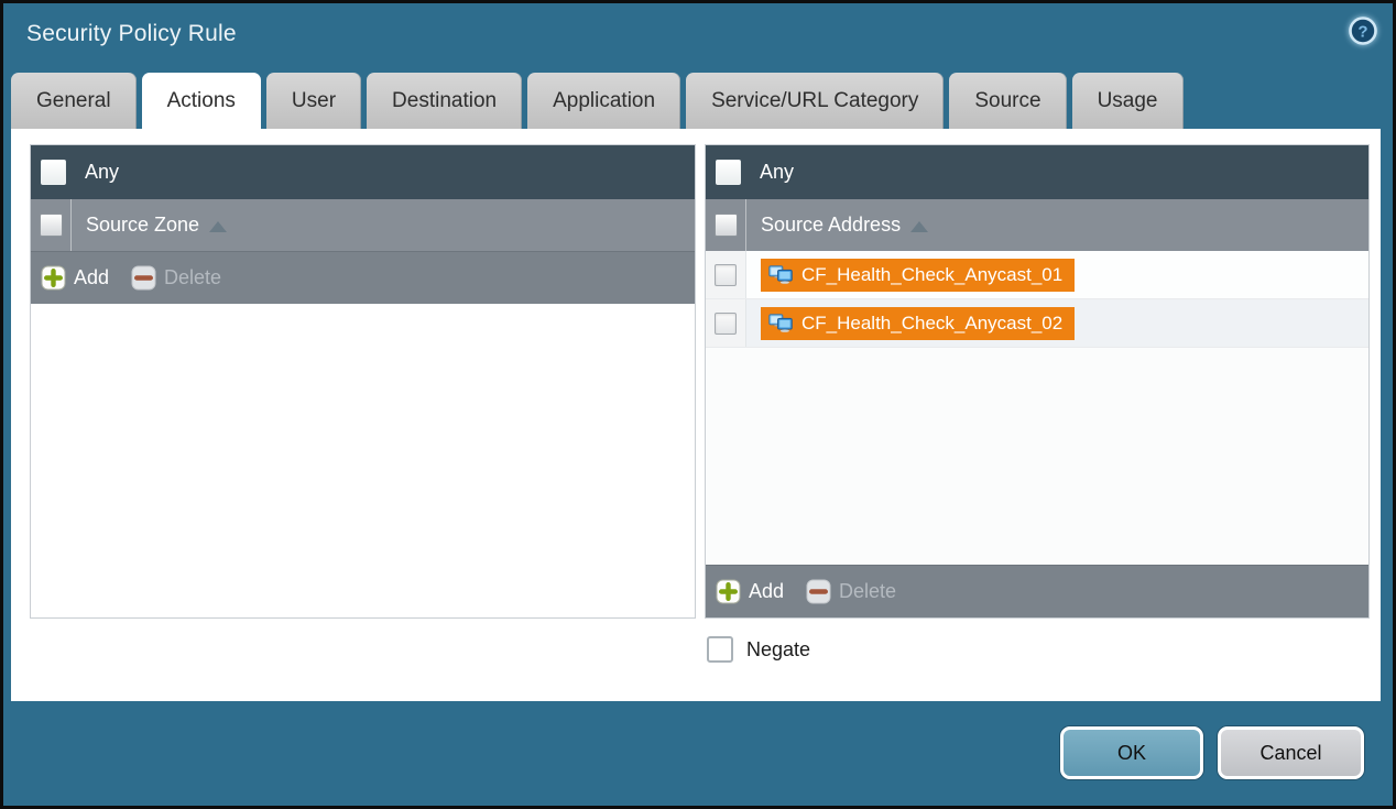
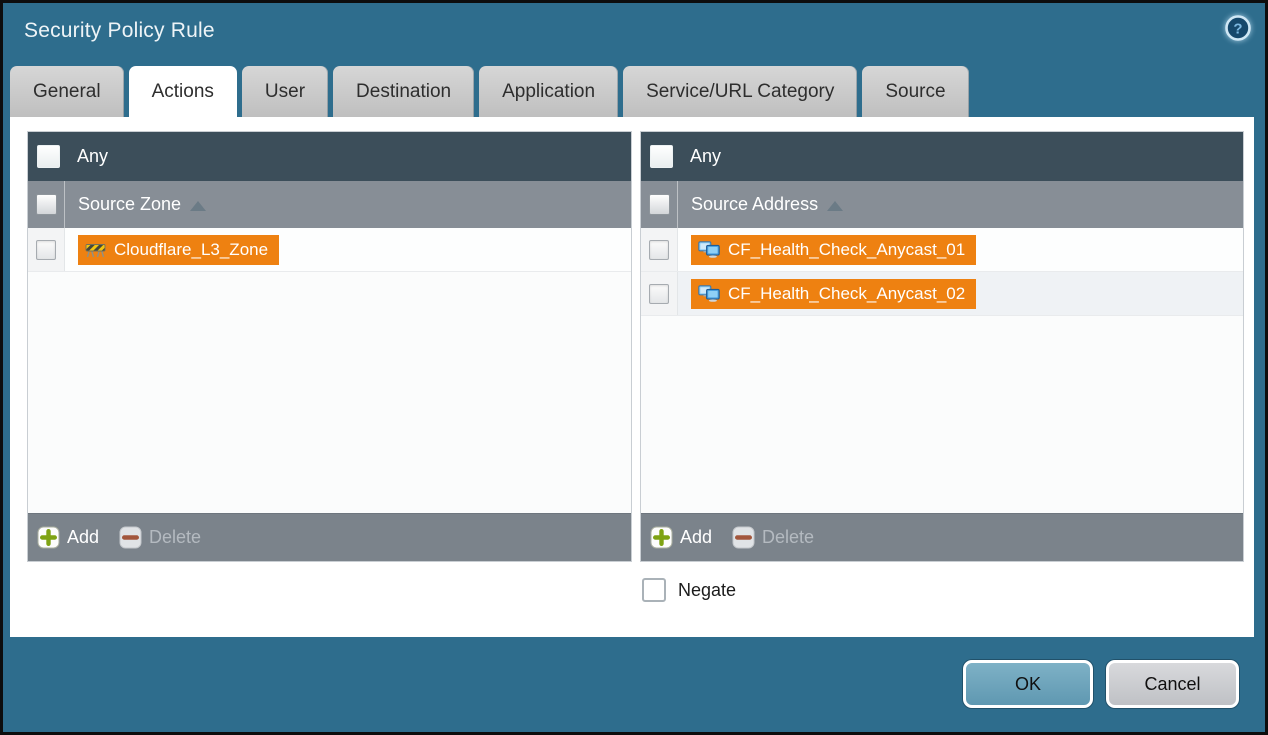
  Security Policy Rule
  ?
  General
  Actions
  User
  Destination
  Application
  Service/URL Category
  Source
- Usage
  Any
  Source Zone
+ Cloudflare_L3_Zone
  Add
  Delete
  Any
  Source Address
  CF_Health_Check_Anycast_01
  CF_Health_Check_Anycast_02
  Add
  Delete
  Negate
  OK
  Cancel
